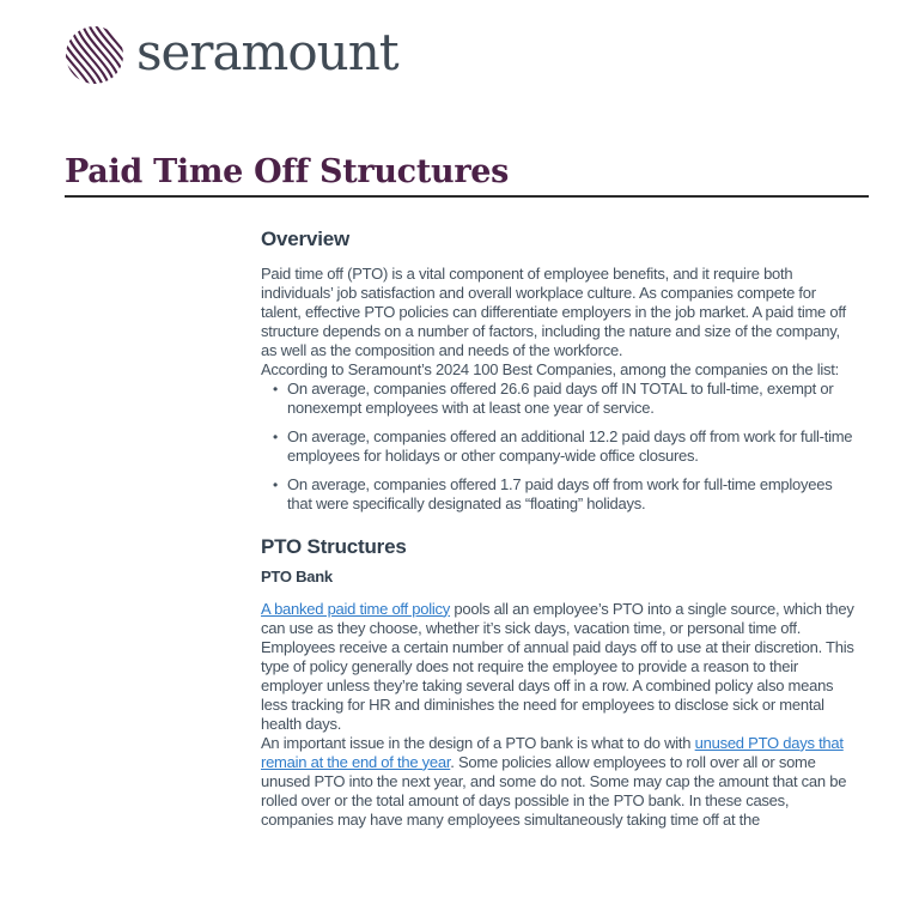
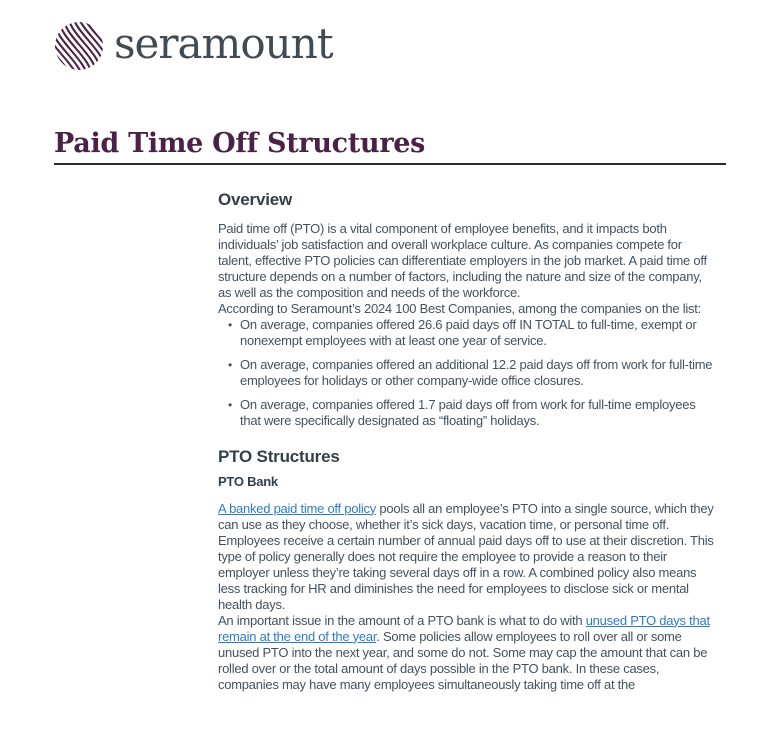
  seramount
  Paid Time Off Structures
  Overview
- Paid time off (PTO) is a vital component of employee benefits, and it require both individuals’ job satisfaction and overall workplace culture. As companies compete for talent, effective PTO policies can differentiate employers in the job market. A paid time off structure depends on a number of factors, including the nature and size of the company, as well as the composition and needs of the workforce.
+ Paid time off (PTO) is a vital component of employee benefits, and it impacts both individuals’ job satisfaction and overall workplace culture. As companies compete for talent, effective PTO policies can differentiate employers in the job market. A paid time off structure depends on a number of factors, including the nature and size of the company, as well as the composition and needs of the workforce.
  According to Seramount’s 2024 100 Best Companies, among the companies on the list:
  On average, companies offered 26.6 paid days off IN TOTAL to full-time, exempt or nonexempt employees with at least one year of service.
  On average, companies offered an additional 12.2 paid days off from work for full-time employees for holidays or other company-wide office closures.
  On average, companies offered 1.7 paid days off from work for full-time employees that were specifically designated as “floating” holidays.
  PTO Structures
  PTO Bank
  A banked paid time off policy pools all an employee’s PTO into a single source, which they can use as they choose, whether it’s sick days, vacation time, or personal time off. Employees receive a certain number of annual paid days off to use at their discretion. This type of policy generally does not require the employee to provide a reason to their employer unless they’re taking several days off in a row. A combined policy also means less tracking for HR and diminishes the need for employees to disclose sick or mental health days.
- An important issue in the design of a PTO bank is what to do with unused PTO days that remain at the end of the year. Some policies allow employees to roll over all or some unused PTO into the next year, and some do not. Some may cap the amount that can be rolled over or the total amount of days possible in the PTO bank. In these cases, companies may have many employees simultaneously taking time off at the
+ An important issue in the amount of a PTO bank is what to do with unused PTO days that remain at the end of the year. Some policies allow employees to roll over all or some unused PTO into the next year, and some do not. Some may cap the amount that can be rolled over or the total amount of days possible in the PTO bank. In these cases, companies may have many employees simultaneously taking time off at the
